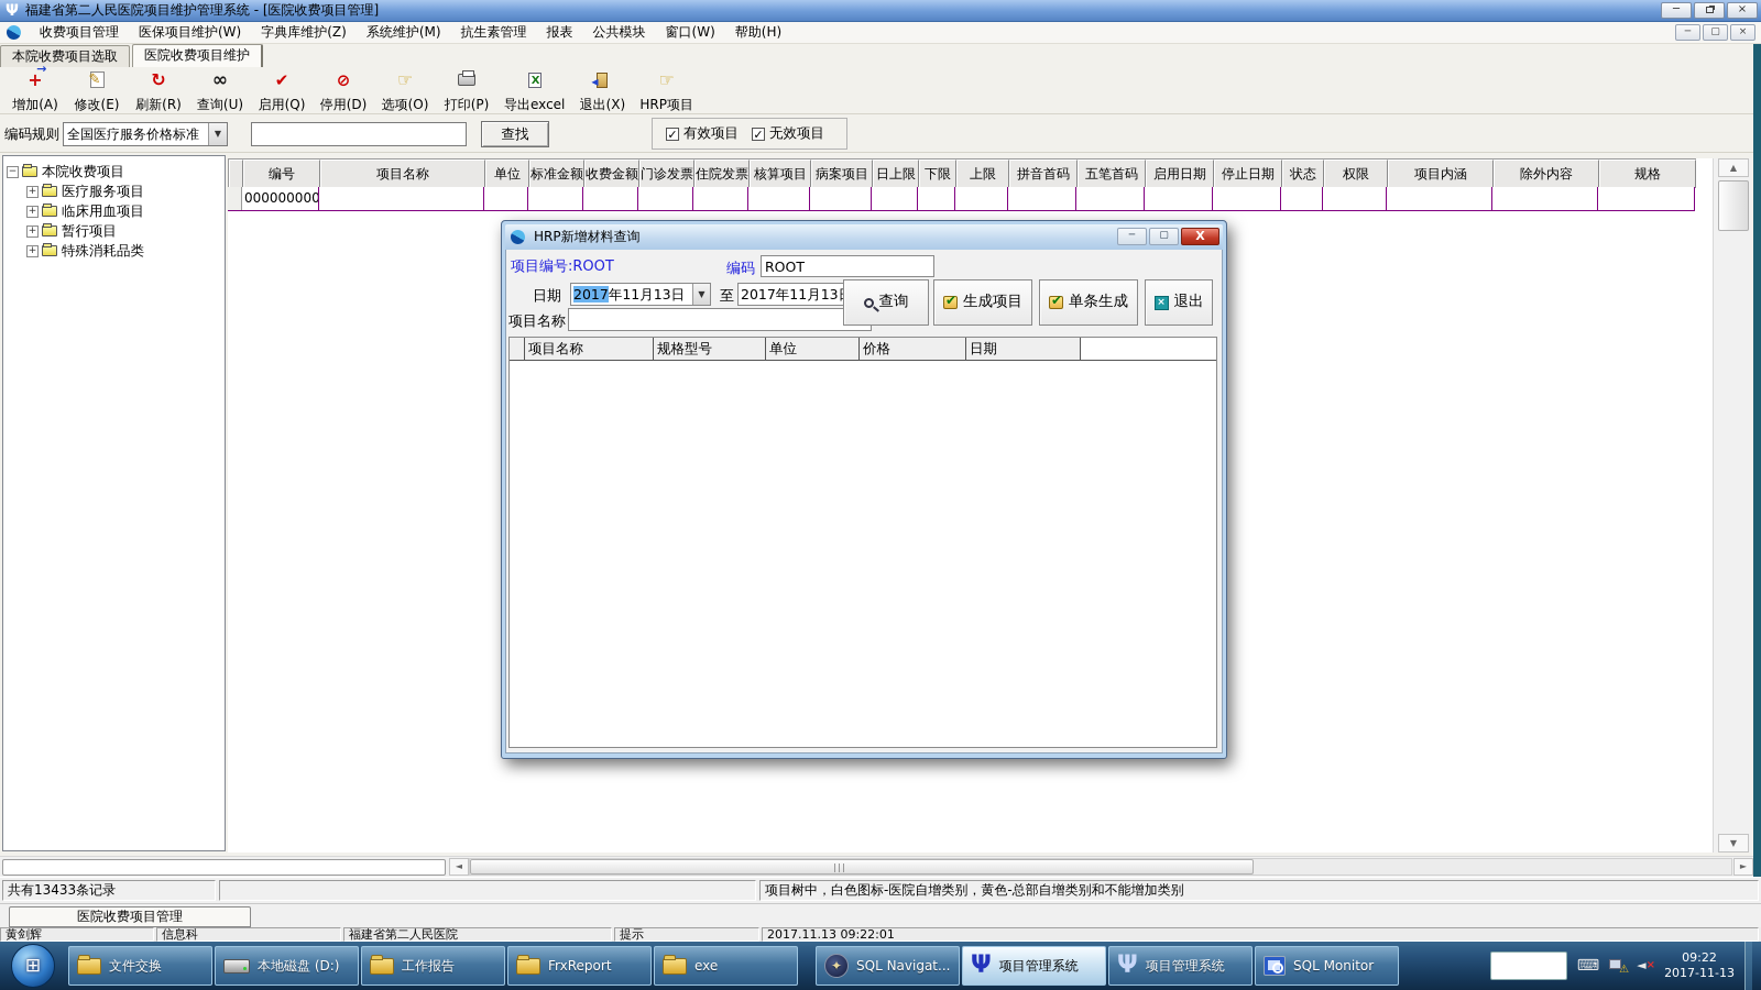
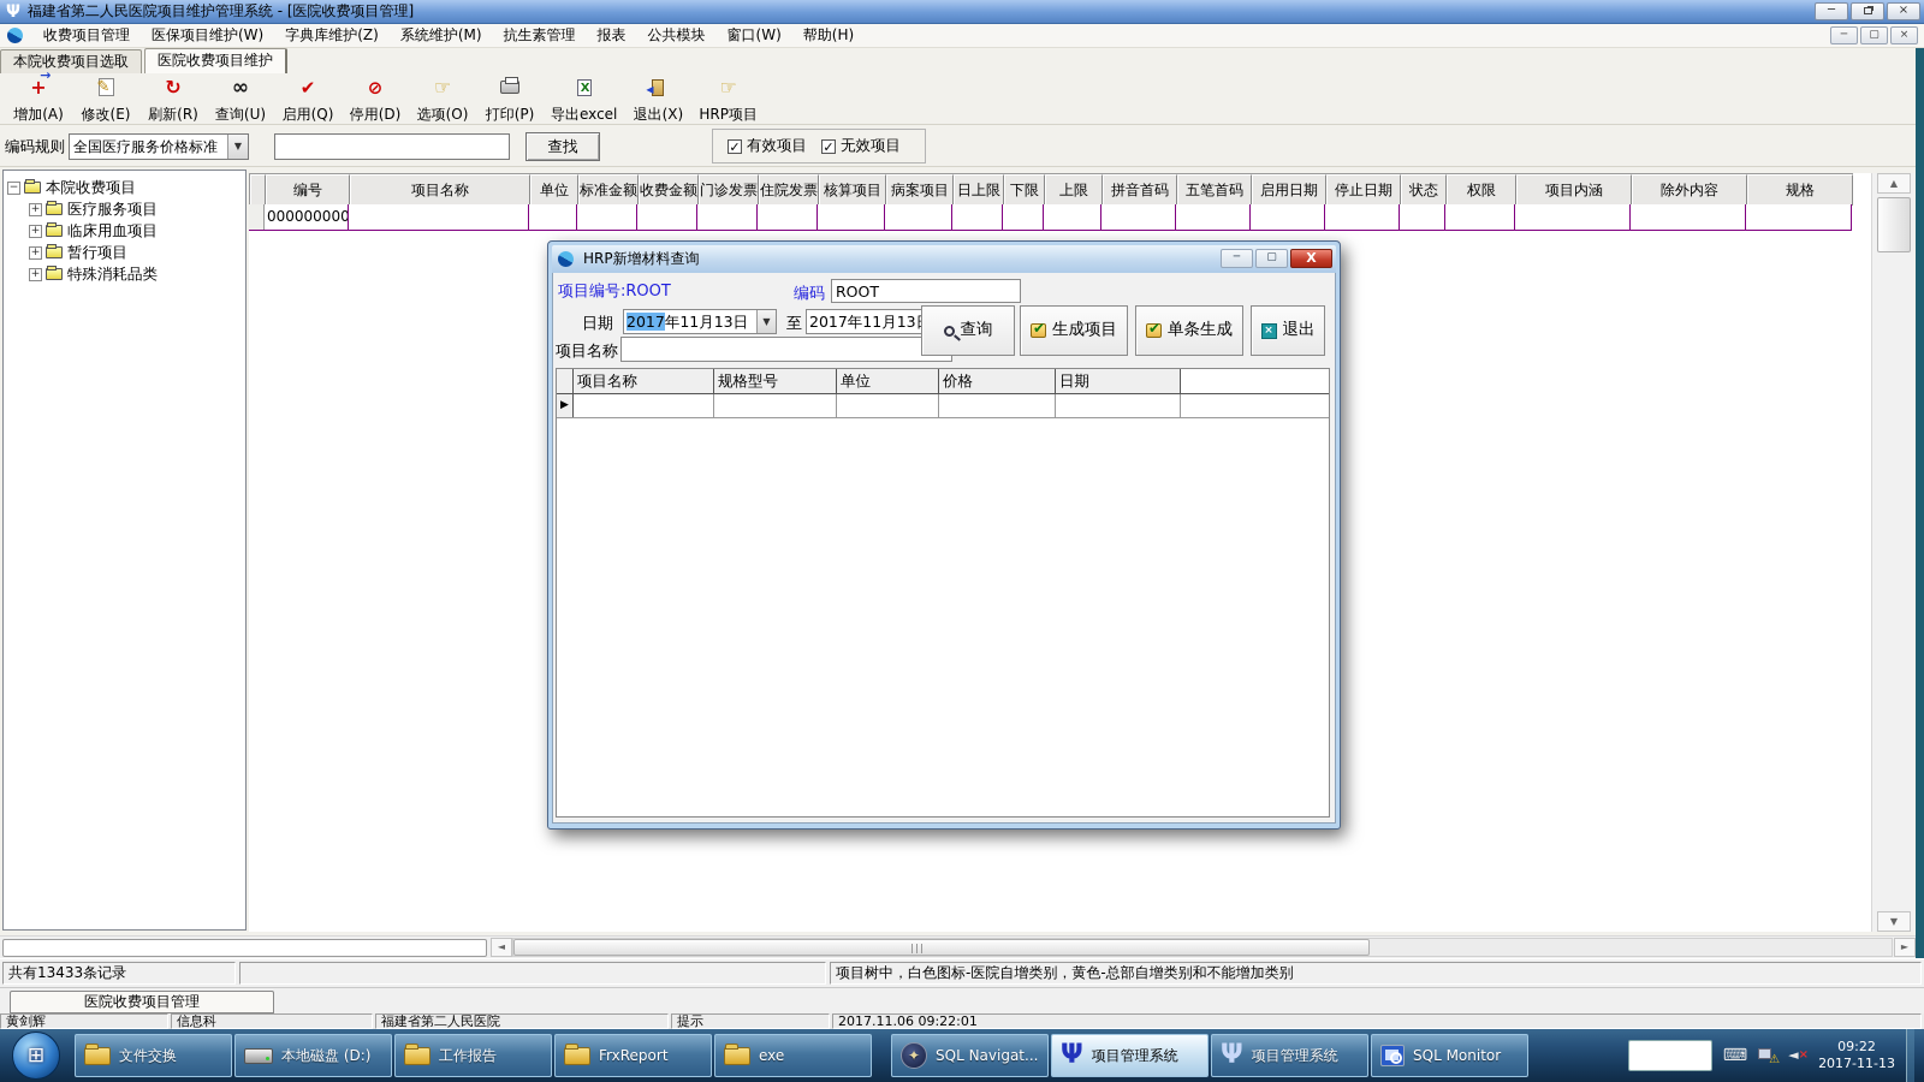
  Ψ
  福建省第二人民医院项目维护管理系统 - [医院收费项目管理]
  ─
  ×
  收费项目管理
  医保项目维护(W)
  字典库维护(Z)
  系统维护(M)
  抗生素管理
  报表
  公共模块
  窗口(W)
  帮助(H)
  ─
  ▢
  ×
  本院收费项目选取
  医院收费项目维护
  增加(A)
  修改(E)
  刷新(R)
  查询(U)
  启用(Q)
  停用(D)
  选项(O)
  打印(P)
  导出excel
  退出(X)
  HRP项目
  编码规则
  全国医疗服务价格标准
  ▼
  查找
  ✓
  有效项目
  ✓
  无效项目
  −
  本院收费项目
  +
  医疗服务项目
  +
  临床用血项目
  +
  暂行项目
  +
  特殊消耗品类
  编号
  项目名称
  单位
  标准金额
  收费金额
  门诊发票
  住院发票
  核算项目
  病案项目
  日上限
  下限
  上限
  拼音首码
  五笔首码
  启用日期
  停止日期
  状态
  权限
  项目内涵
  除外内容
  规格
  000000000
  ▲
  ▼
  HRP新增材料查询
  ─
  ▢
  X
  项目编号:ROOT
  编码
  ROOT
  日期
  2017年11月13日
  ▼
  至
  2017年11月13
  项目名称
  查询
  生成项目
  单条生成
  ×
  退出
  项目名称
  规格型号
  单位
  价格
  日期
+ ▶
  ◄
  ►
  共有13433条记录
  项目树中，白色图标-医院自增类别，黄色-总部自增类别和不能增加类别
  医院收费项目管理
  黄剑辉
  信息科
  福建省第二人民医院
  提示
- 2017.11.13 09:22:01
+ 2017.11.06 09:22:01
  ⊞
  文件交换
  本地磁盘 (D:)
  工作报告
  FrxReport
  exe
  ✦
  SQL Navigat...
  Ψ
  项目管理系统
  Ψ
  项目管理系统
  SQL Monitor
  ⌨
  ⚠
  ◄
  ×
  09:22
  2017-11-13
